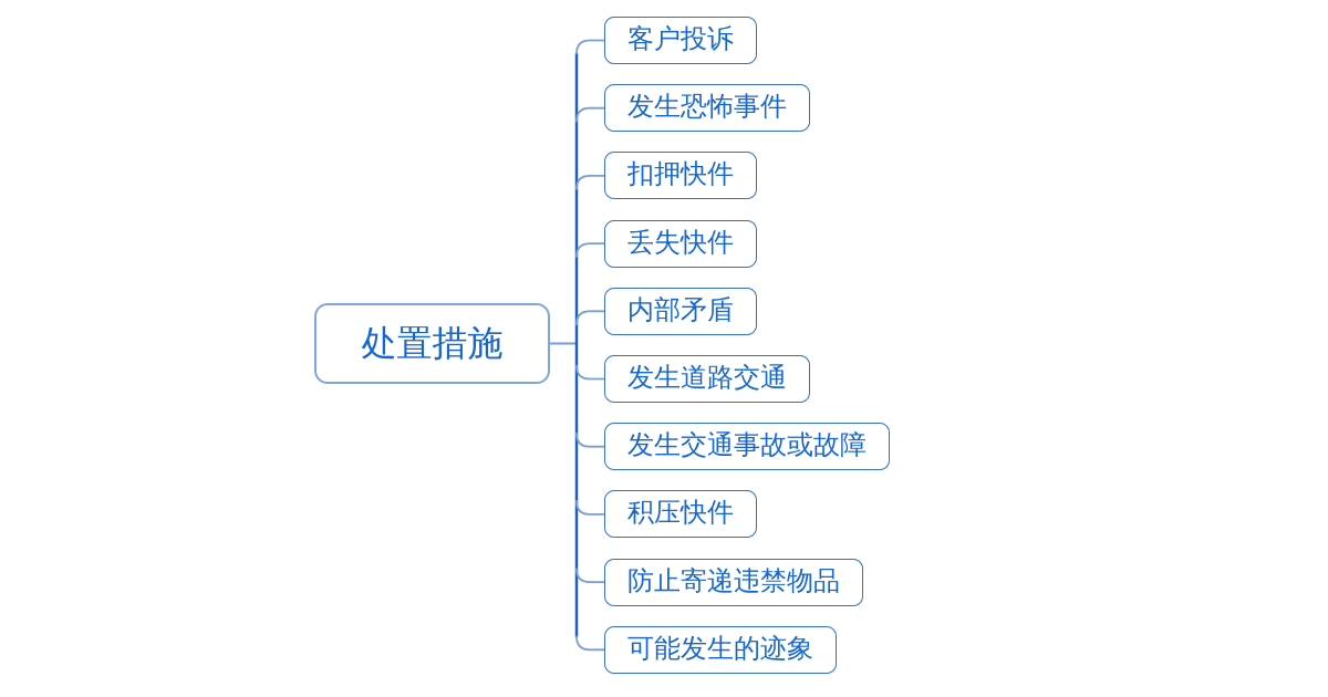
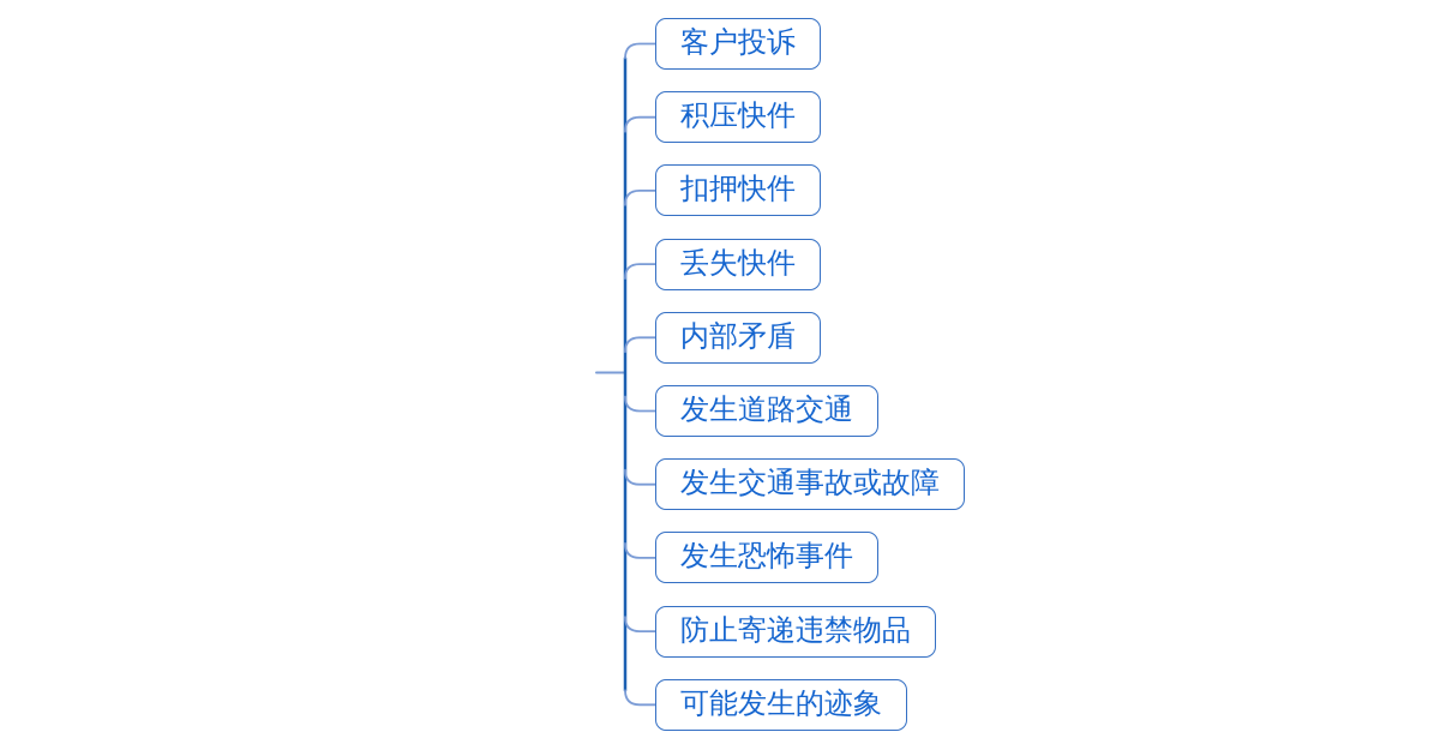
- 处置措施
  客户投诉
- 发生恐怖事件
+ 积压快件
  扣押快件
  丢失快件
  内部矛盾
  发生道路交通
  发生交通事故或故障
- 积压快件
+ 发生恐怖事件
  防止寄递违禁物品
  可能发生的迹象
